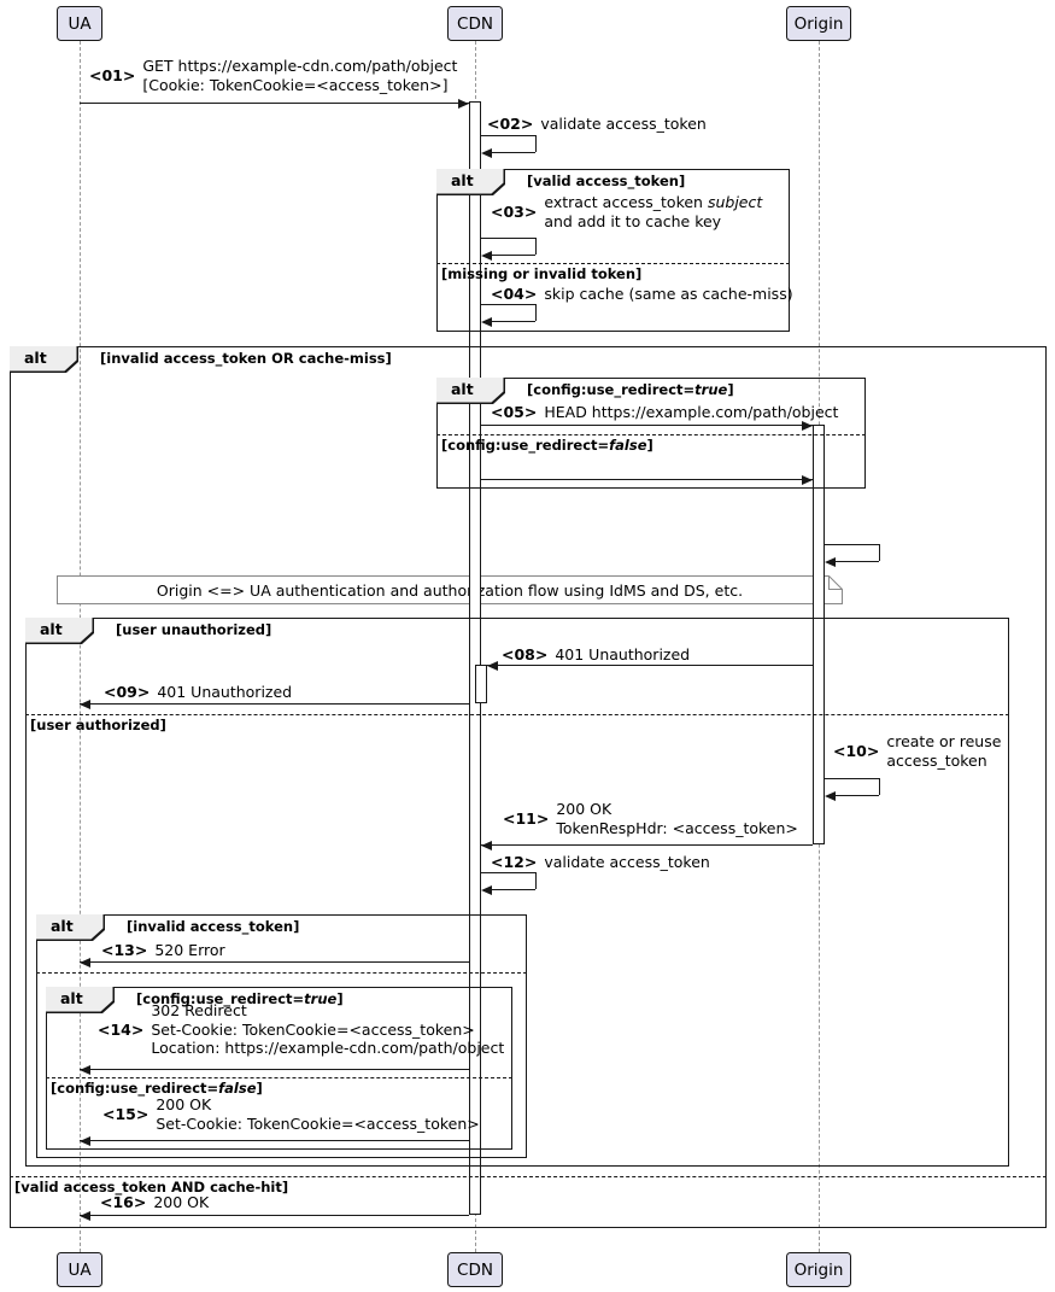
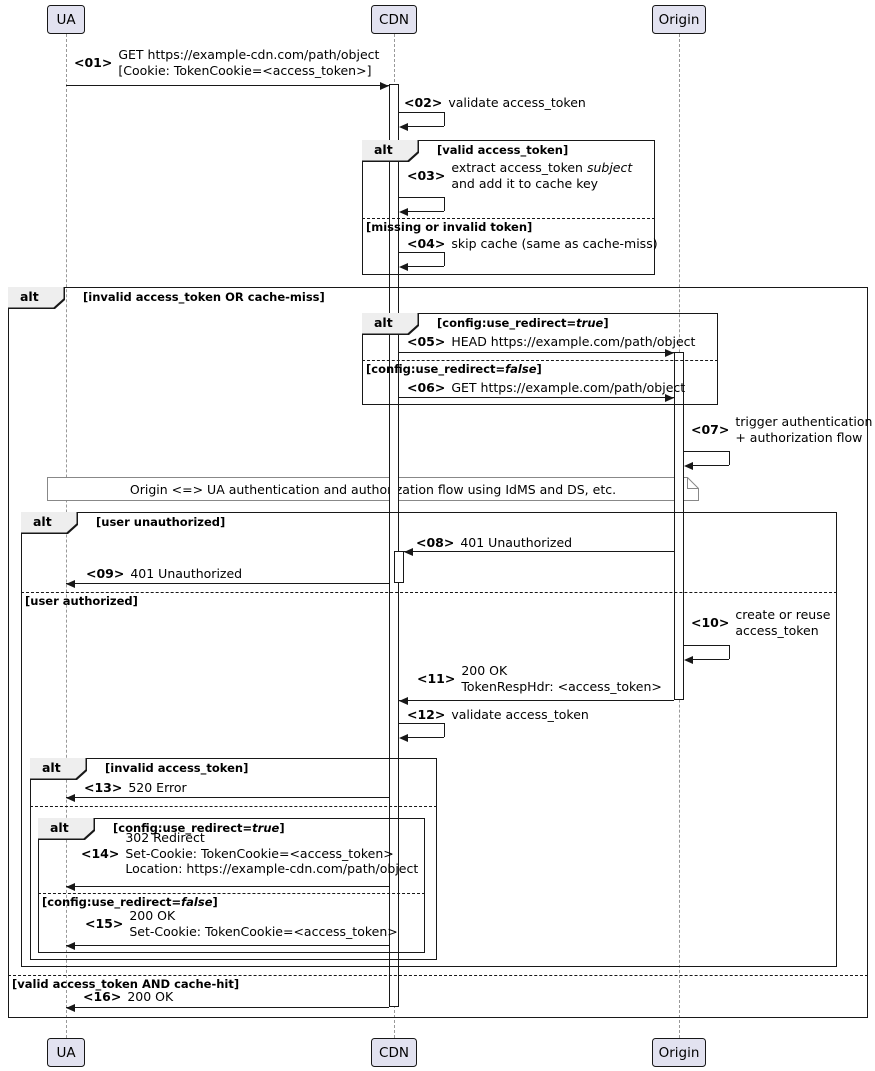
  UA
  UA
  CDN
  CDN
  Origin
  Origin
  Origin <=> UA authentication and authozation flow using IdMS and DS, etc.
  alt
  [valid access_token]
  [missing or invalid token]
  alt
  [invalid access_token OR cache-miss]
  [valid access_token AND cache-hit]
  alt
  [config:use_redirect=true]
  [config:use_redirect=false]
  alt
  [user unauthorized]
  [user authorized]
  alt
  [invalid access_token]
  alt
  [config:use_redirect=true]
  [config:use_redirect=false]
  <01>
  GET https://example-cdn.com/path/object
  [Cookie: TokenCookie=<access_token>]
  <02>
  validate access_token
  <03>
  extract access_token subject
  and add it to cache key
  <04>
  skip cache (same as cache-miss)
  <05>
  HEAD https://example.com/path/object
+ <06>
+ GET https://example.com/path/object
+ <07>
+ trigger authentication
+ + authorization flow
  <08>
  401 Unauthorized
  <09>
  401 Unauthorized
  <10>
  create or reuse
  access_token
  <11>
  200 OK
  TokenRespHdr: <access_token>
  <12>
  validate access_token
  <13>
  520 Error
  <14>
  302 Redirect
  Set-Cookie: TokenCookie=<access_token>
  Location: https://example-cdn.com/path/object
  <15>
  200 OK
  Set-Cookie: TokenCookie=<access_token>
  <16>
  200 OK
